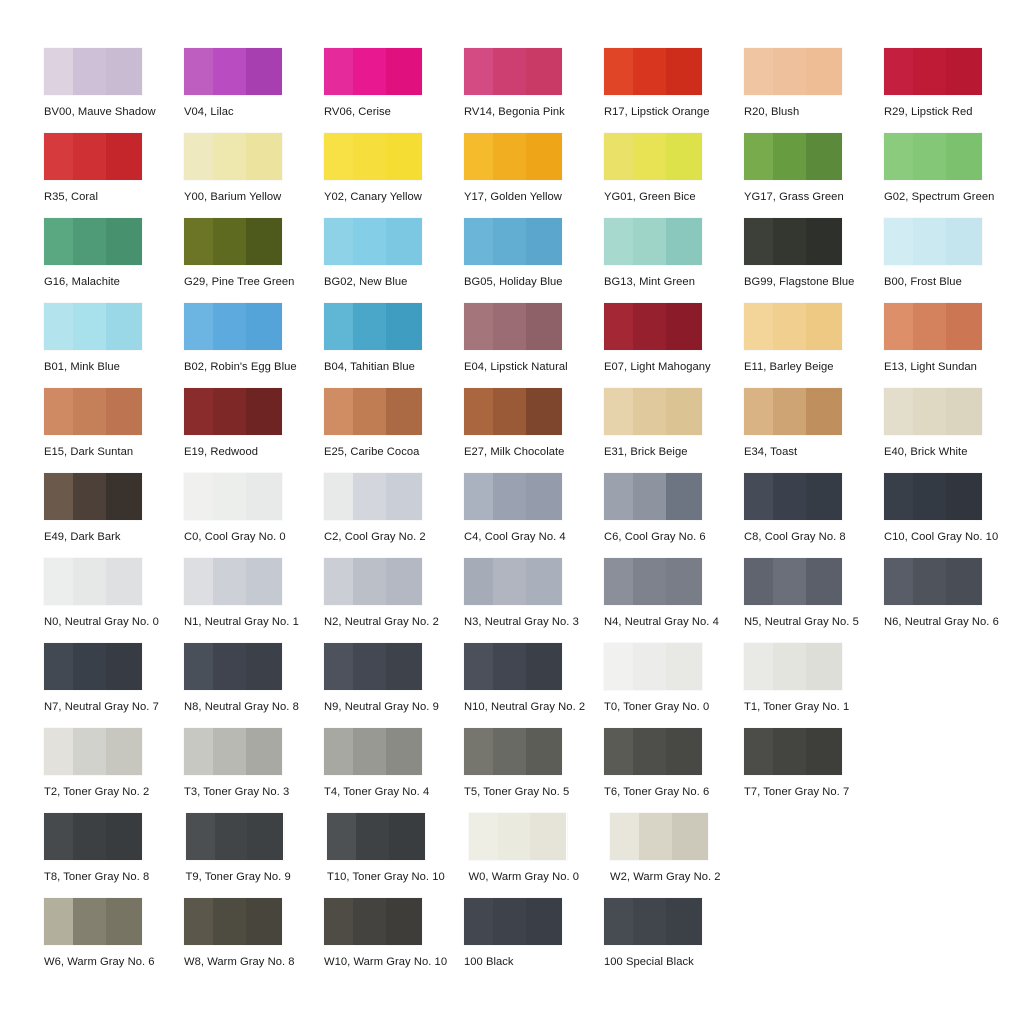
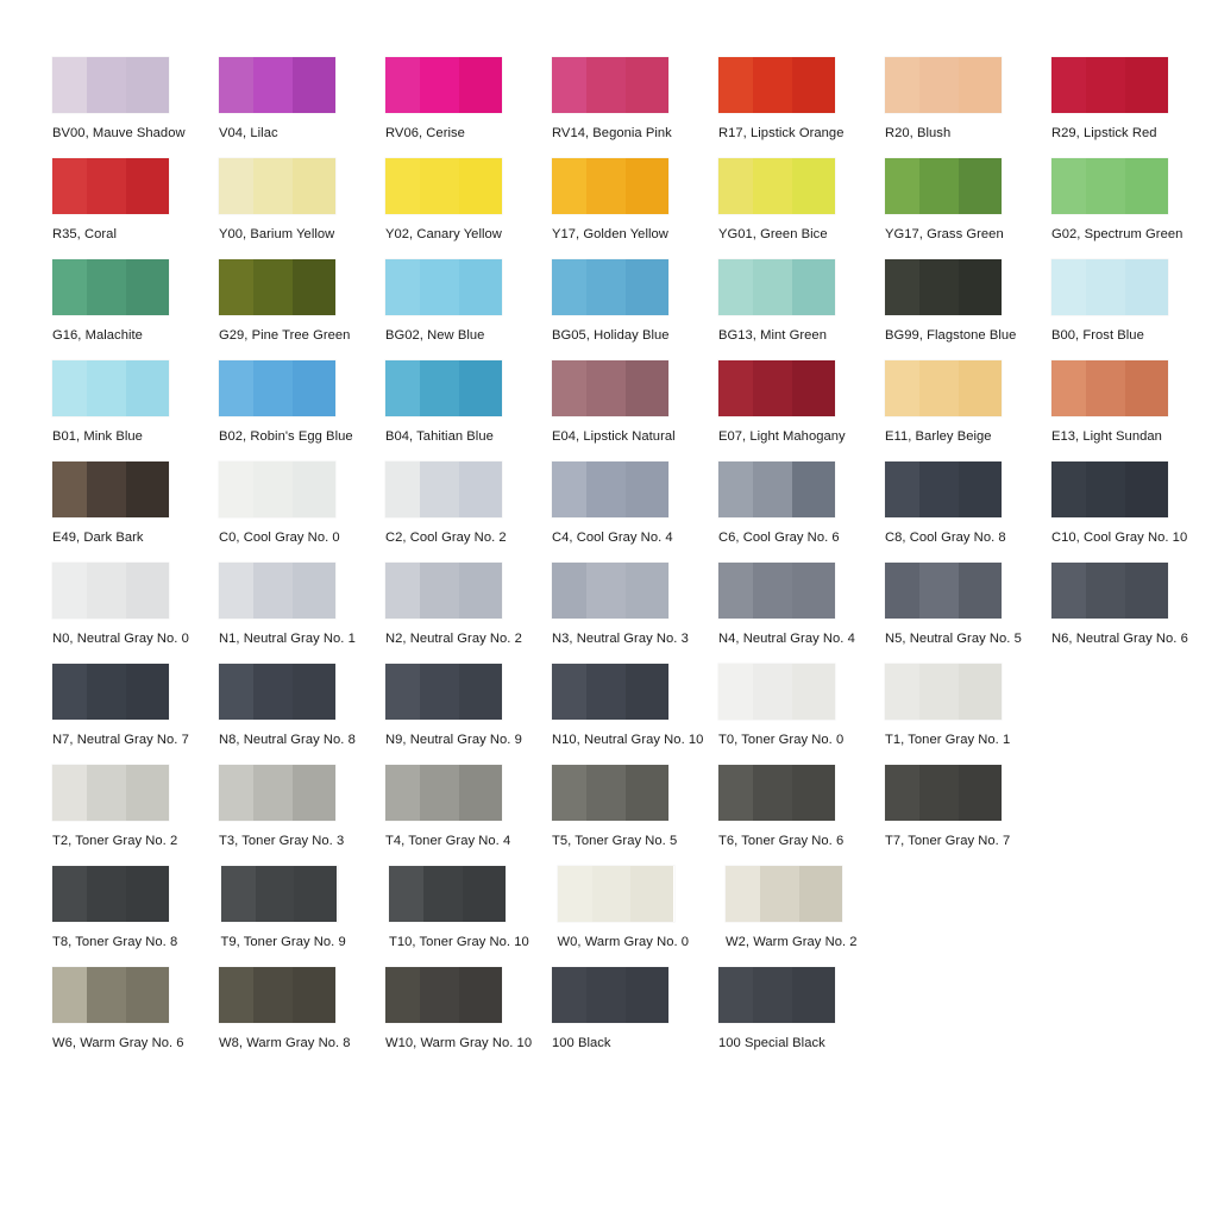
  BV00, Mauve Shadow
  V04, Lilac
  RV06, Cerise
  RV14, Begonia Pink
  R17, Lipstick Orange
  R20, Blush
  R29, Lipstick Red
  R35, Coral
  Y00, Barium Yellow
  Y02, Canary Yellow
  Y17, Golden Yellow
  YG01, Green Bice
  YG17, Grass Green
  G02, Spectrum Green
  G16, Malachite
  G29, Pine Tree Green
  BG02, New Blue
  BG05, Holiday Blue
  BG13, Mint Green
  BG99, Flagstone Blue
  B00, Frost Blue
  B01, Mink Blue
  B02, Robin's Egg Blue
  B04, Tahitian Blue
  E04, Lipstick Natural
  E07, Light Mahogany
  E11, Barley Beige
  E13, Light Sundan
- E15, Dark Suntan
- E19, Redwood
- E25, Caribe Cocoa
- E27, Milk Chocolate
- E31, Brick Beige
- E34, Toast
- E40, Brick White
  E49, Dark Bark
  C0, Cool Gray No. 0
  C2, Cool Gray No. 2
  C4, Cool Gray No. 4
  C6, Cool Gray No. 6
  C8, Cool Gray No. 8
  C10, Cool Gray No. 10
  N0, Neutral Gray No. 0
  N1, Neutral Gray No. 1
  N2, Neutral Gray No. 2
  N3, Neutral Gray No. 3
  N4, Neutral Gray No. 4
  N5, Neutral Gray No. 5
  N6, Neutral Gray No. 6
  N7, Neutral Gray No. 7
  N8, Neutral Gray No. 8
  N9, Neutral Gray No. 9
- N10, Neutral Gray No. 2
+ N10, Neutral Gray No. 10
  T0, Toner Gray No. 0
  T1, Toner Gray No. 1
  T2, Toner Gray No. 2
  T3, Toner Gray No. 3
  T4, Toner Gray No. 4
  T5, Toner Gray No. 5
  T6, Toner Gray No. 6
  T7, Toner Gray No. 7
  T8, Toner Gray No. 8
  T9, Toner Gray No. 9
  T10, Toner Gray No. 10
  W0, Warm Gray No. 0
  W2, Warm Gray No. 2
  W6, Warm Gray No. 6
  W8, Warm Gray No. 8
  W10, Warm Gray No. 10
  100 Black
  100 Special Black
